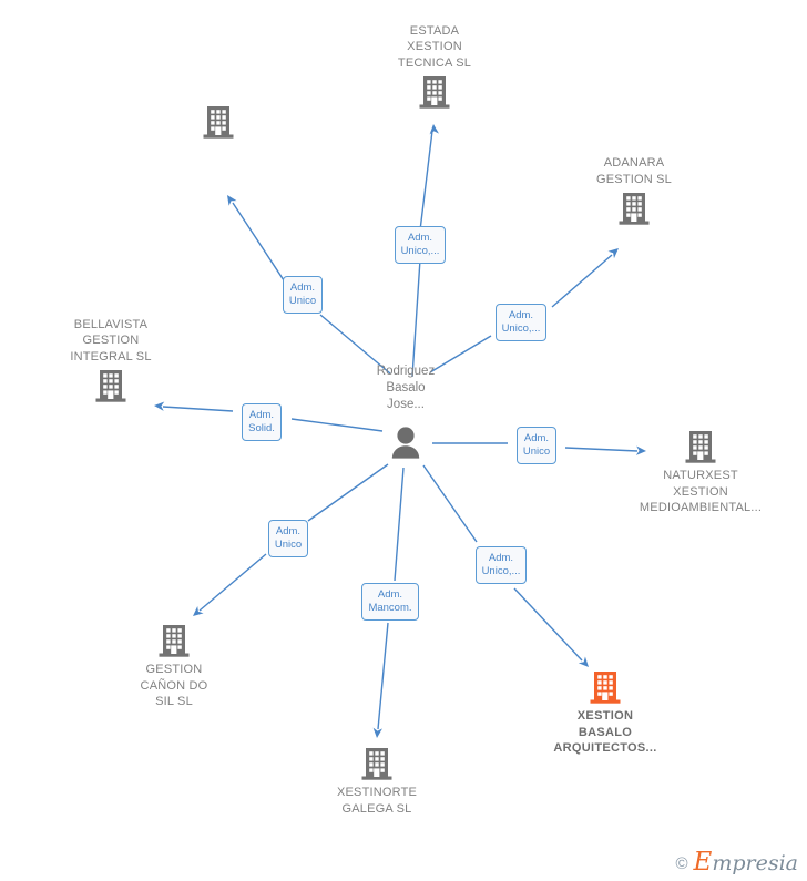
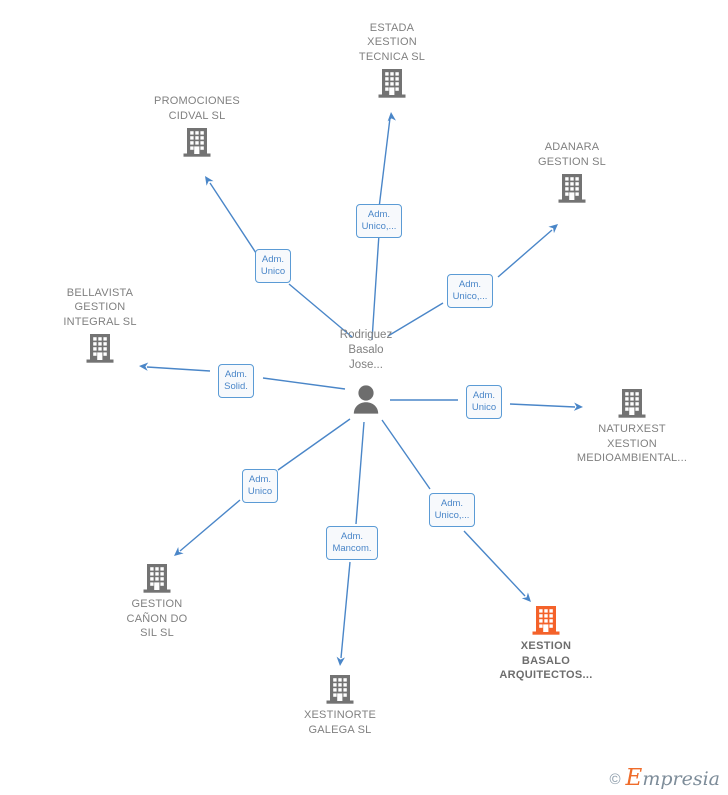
  ESTADA
  XESTION
  TECNICA SL
+ PROMOCIONES
+ CIDVAL SL
  ADANARA
  GESTION SL
  BELLAVISTA
  GESTION
  INTEGRAL SL
  NATURXEST
  XESTION
  MEDIOAMBIENTAL...
  GESTION
  CAÑON DO
  SIL SL
  XESTINORTE
  GALEGA SL
  XESTION
  BASALO
  ARQUITECTOS...
  Rodriguez
  Basalo
  Jose...
  Adm.
  Unico,...
  Adm.
  Unico
  Adm.
  Unico,...
  Adm.
  Solid.
  Adm.
  Unico
  Adm.
  Unico
  Adm.
  Mancom.
  Adm.
  Unico,...
  ©
  Empresia
